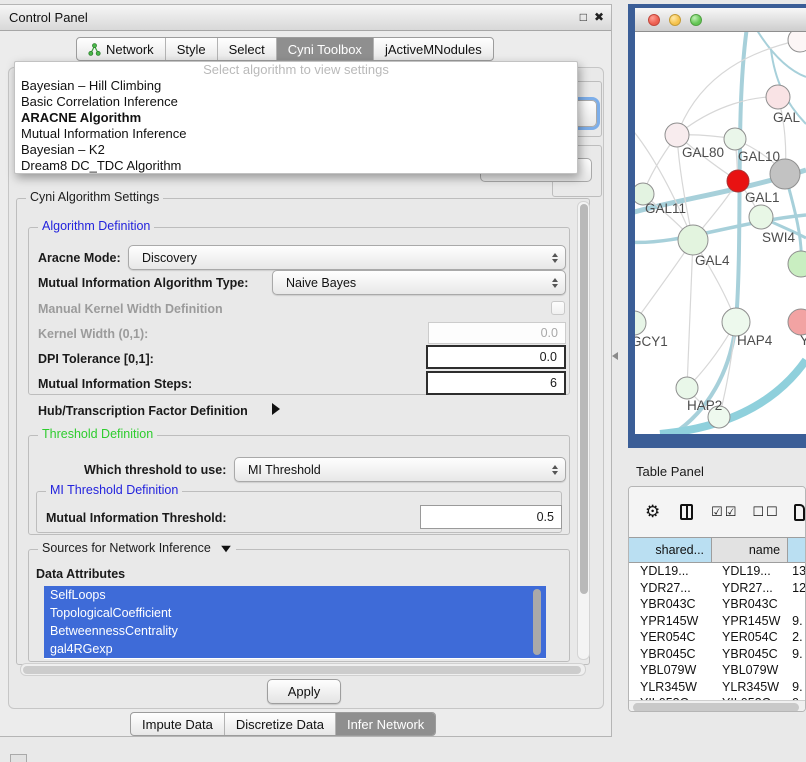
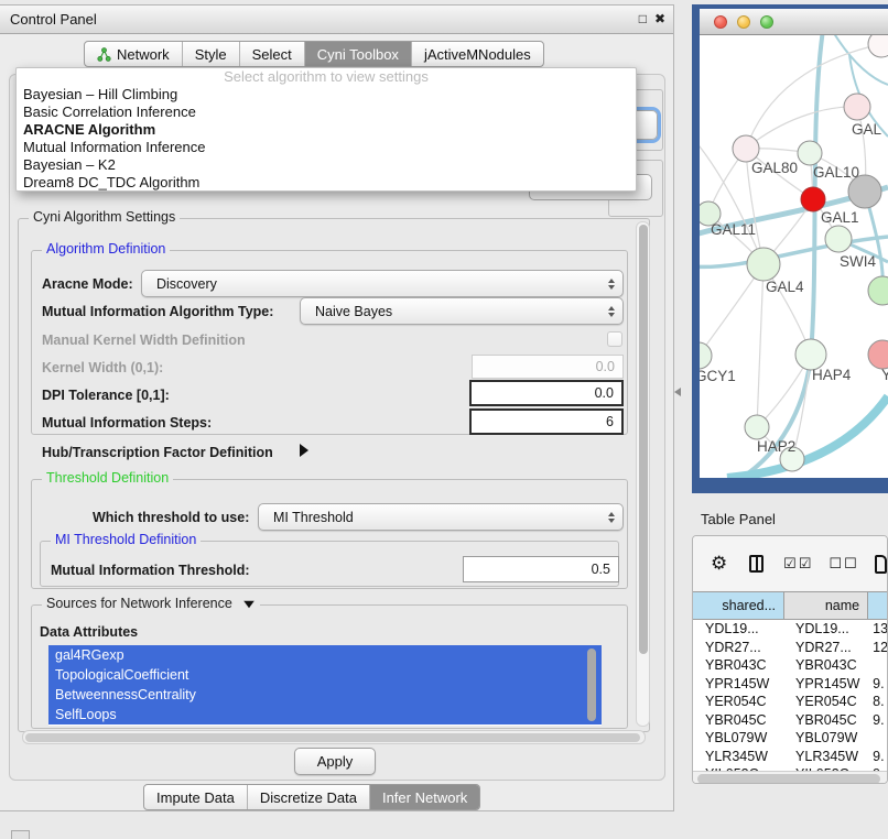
  Control Panel
  □
  ✖
  Network
  Style
  Select
  Cyni Toolbox
  jActiveMNodules
  Select algorithm to view settings
  Bayesian – Hill Climbing
  Basic Correlation Inference
  ARACNE Algorithm
  Mutual Information Inference
  Bayesian – K2
  Dream8 DC_TDC Algorithm
  Cyni Algorithm Settings
  Algorithm Definition
  Aracne Mode:
  Discovery
  Mutual Information Algorithm Type:
  Naive Bayes
  Manual Kernel Width Definition
  Kernel Width (0,1):
  0.0
  DPI Tolerance [0,1]:
  0.0
  Mutual Information Steps:
  6
  Hub/Transcription Factor Definition
  Threshold Definition
  Which threshold to use:
  MI Threshold
  MI Threshold Definition
  Mutual Information Threshold:
  0.5
  Sources for Network Inference
  Data Attributes
- SelfLoops
+ gal4RGexp
  TopologicalCoefficient
  BetweennessCentrality
- gal4RGexp
+ SelfLoops
  Apply
  Impute Data
  Discretize Data
  Infer Network
  GAL80
  GAL
  GAL10
  GAL1
  GAL11
  SWI4
  GAL4
  GCY1
  HAP4
  Y
  HAP2
  Table Panel
  ⚙
  ☑☑
  ☐☐
  shared...
  name
  YDL19...
  YDL19...
  13
  YDR27...
  YDR27...
  12
  YBR043C
  YBR043C
  YPR145W
  YPR145W
  9.
  YER054C
  YER054C
- 2.
+ 8.
  YBR045C
  YBR045C
  9.
  YBL079W
  YBL079W
  YLR345W
  YLR345W
  9.
